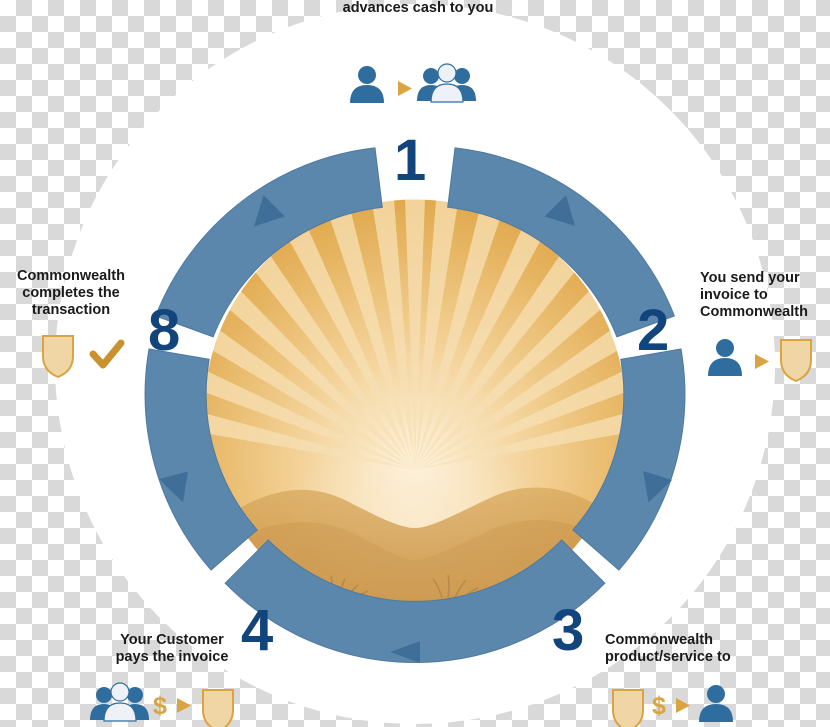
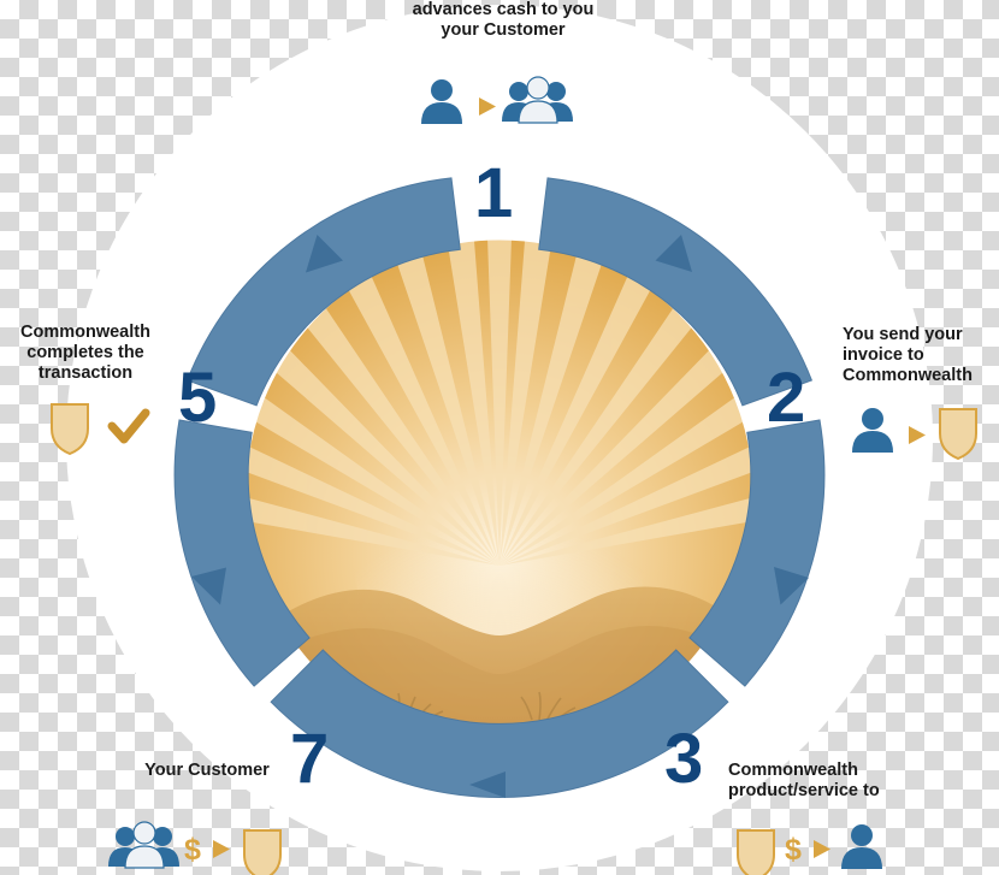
  $
  $
  1
  2
  3
- 4
+ 7
- 8
+ 5
  advances cash to you
+ your Customer
  You send your
  invoice to
  Commonwealth
  Commonwealth
  product/service to
  Your Customer
- pays the invoice
  Commonwealth
  completes the
  transaction
